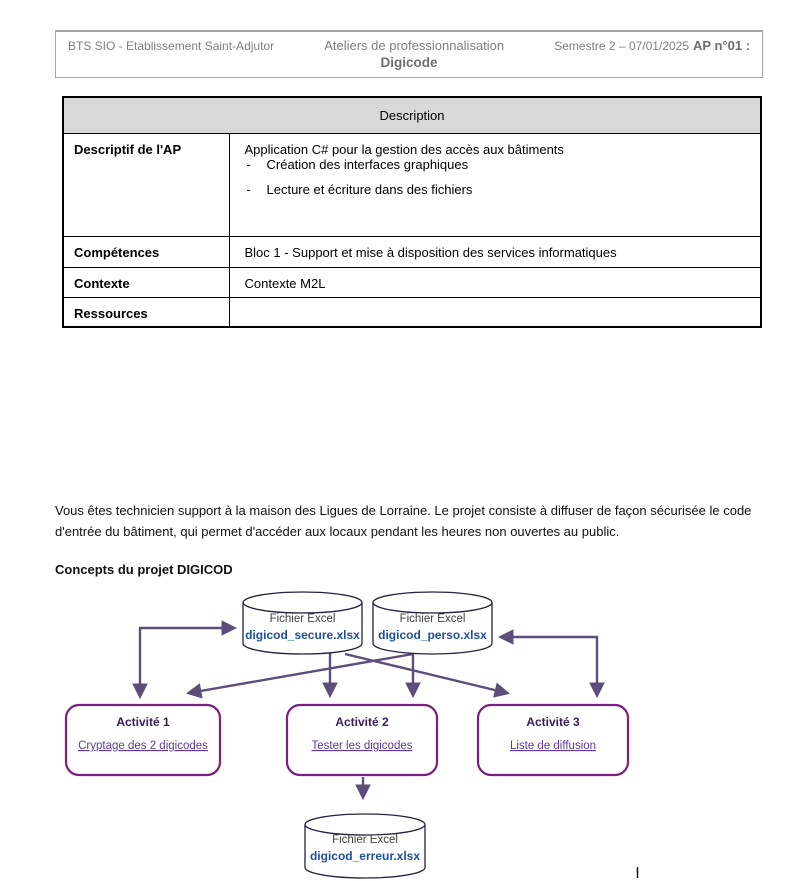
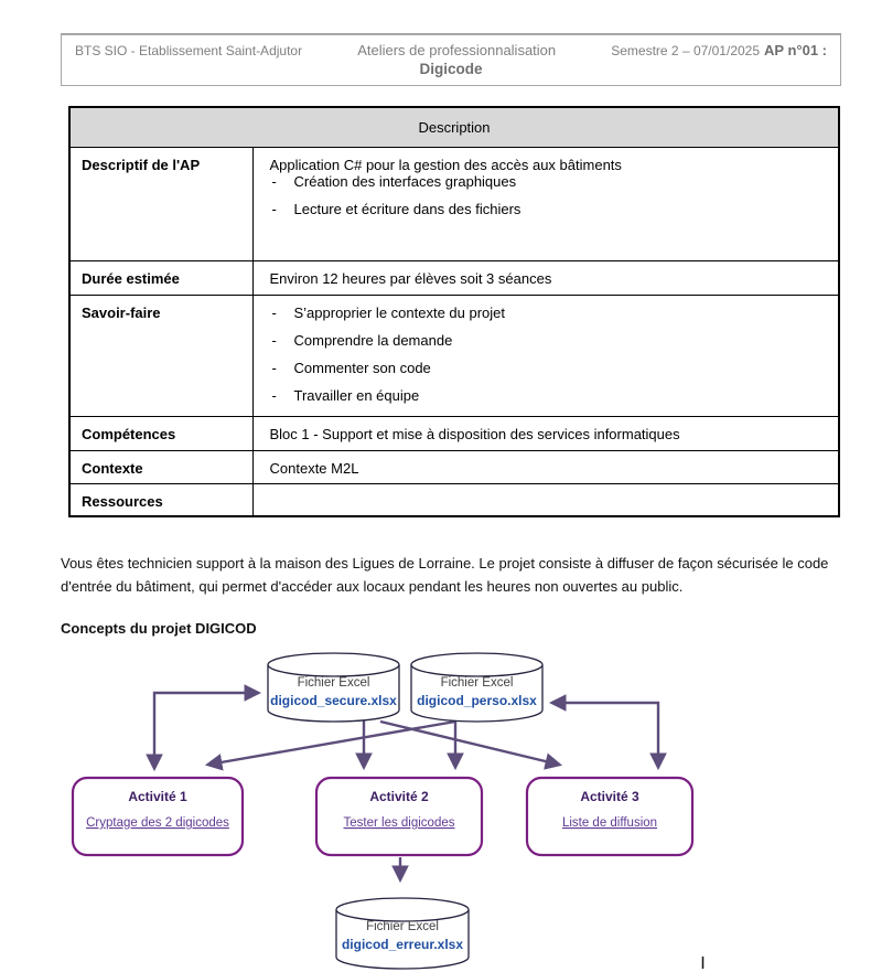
  BTS SIO - Etablissement Saint-Adjutor
  Ateliers de professionnalisation
  Semestre 2 – 07/01/2025 AP n°01 :
  Digicode
  Description
  Descriptif de l'AP	Application C# pour la gestion des accès aux bâtiments Création des interfaces graphiques Lecture et écriture dans des fichiers
+ Durée estimée	Environ 12 heures par élèves soit 3 séances
+ Savoir-faire	S’approprier le contexte du projet Comprendre la demande Commenter son code Travailler en équipe
  Compétences	Bloc 1 - Support et mise à disposition des services informatiques
  Contexte	Contexte M2L
  Ressources
  Vous êtes technicien support à la maison des Ligues de Lorraine. Le projet consiste à diffuser de façon sécurisée le code d'entrée du bâtiment, qui permet d'accéder aux locaux pendant les heures non ouvertes au public.
  Concepts du projet DIGICOD
  Fichier Excel
  digicod_secure.xlsx
  Fichier Excel
  digicod_perso.xlsx
  Activité 1
  Cryptage des 2 digicodes
  Activité 2
  Tester les digicodes
  Activité 3
  Liste de diffusion
  Fichier Excel
  digicod_erreur.xlsx
